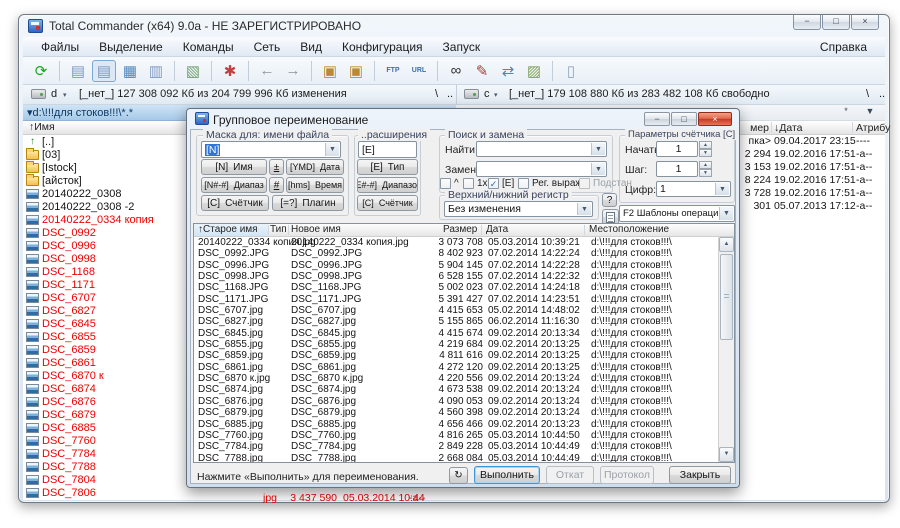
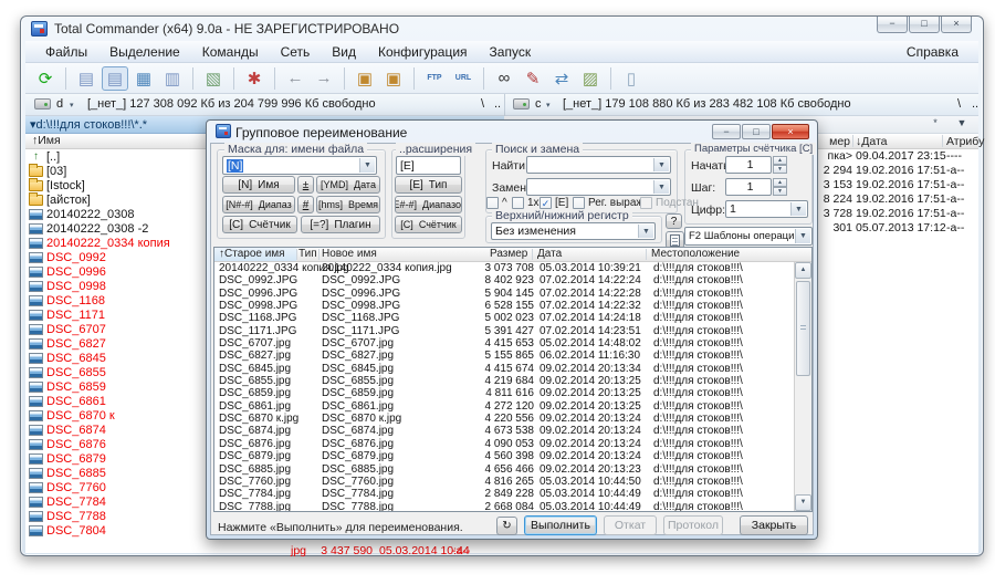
  Total Commander (x64) 9.0a - НЕ ЗАРЕГИСТРИРОВАНО
  −
  □
  ×
  Файлы
  Выделение
  Команды
  Сеть
  Вид
  Конфигурация
  Запуск
  Справка
  ⟳
  ▤
  ▤
  ▦
  ▥
  ▧
  ✱
  ←
  →
  ▣
  ▣
  ∞
  ✎
  ⇄
  ▨
  ▯
  d
- [_нет_] 127 308 092 Кб из 204 799 996 Кб изменения
+ [_нет_] 127 308 092 Кб из 204 799 996 Кб свободно
  \
  ..
  c
  [_нет_] 179 108 880 Кб из 283 482 108 Кб свободно
  \
  ..
  ▾d:\!!!для стоков!!!\*.*
  *
  ▼
  ↑Имя
  мер
  ↓Дата
  Атрибу
  ↑
  [..]
  [03]
  [Istock]
  [айсток]
  20140222_0308
  20140222_0308 -2
  20140222_0334 копия
  DSC_0992
  DSC_0996
  DSC_0998
  DSC_1168
  DSC_1171
  DSC_6707
  DSC_6827
  DSC_6845
  DSC_6855
  DSC_6859
  DSC_6861
  DSC_6870 к
  DSC_6874
  DSC_6876
  DSC_6879
  DSC_6885
  DSC_7760
  DSC_7784
  DSC_7788
  DSC_7804
- DSC_7806
  пка>
  09.04.2017 23:15
  ----
  2 294
  19.02.2016 17:51
  -a--
  3 153
  19.02.2016 17:51
  -a--
  8 224
  19.02.2016 17:51
  -a--
  3 728
  19.02.2016 17:51
  -a--
  301
  05.07.2013 17:12
  -a--
  jpg
  3 437 590
  05.03.2014 10:44
  -a--
  Групповое переименование
  −
  □
  ×
  Маска для: имени файла
  [N]
  ..расширения
  [E]
  Поиск и замена
  Найти
  Верхний/нижний регистр
  Без изменения
  ?
  Параметры счётчика [C]
  1
  Шаг:
  1
  Цифр:
  1
  F2 Шаблоны операци
  ↑Старое имя
  Тип
  Новое имя
  Размер
  Дата
  Местоположение
  20140222_0334 копия.jpg
  20140222_0334 копия.jpg
  3 073 708
  05.03.2014 10:39:21
  d:\!!!для стоков!!!\
  DSC_0992.JPG
  DSC_0992.JPG
  8 402 923
  07.02.2014 14:22:24
  d:\!!!для стоков!!!\
  DSC_0996.JPG
  DSC_0996.JPG
  5 904 145
  07.02.2014 14:22:28
  d:\!!!для стоков!!!\
  DSC_0998.JPG
  DSC_0998.JPG
  6 528 155
  07.02.2014 14:22:32
  d:\!!!для стоков!!!\
  DSC_1168.JPG
  DSC_1168.JPG
  5 002 023
  07.02.2014 14:24:18
  d:\!!!для стоков!!!\
  DSC_1171.JPG
  DSC_1171.JPG
  5 391 427
  07.02.2014 14:23:51
  d:\!!!для стоков!!!\
  DSC_6707.jpg
  DSC_6707.jpg
  4 415 653
  05.02.2014 14:48:02
  d:\!!!для стоков!!!\
  DSC_6827.jpg
  DSC_6827.jpg
  5 155 865
  06.02.2014 11:16:30
  d:\!!!для стоков!!!\
  DSC_6845.jpg
  DSC_6845.jpg
  4 415 674
  09.02.2014 20:13:34
  d:\!!!для стоков!!!\
  DSC_6855.jpg
  DSC_6855.jpg
  4 219 684
  09.02.2014 20:13:25
  d:\!!!для стоков!!!\
  DSC_6859.jpg
  DSC_6859.jpg
  4 811 616
  09.02.2014 20:13:25
  d:\!!!для стоков!!!\
  DSC_6861.jpg
  DSC_6861.jpg
  4 272 120
  09.02.2014 20:13:25
  d:\!!!для стоков!!!\
  DSC_6870 к.jpg
  DSC_6870 к.jpg
  4 220 556
  09.02.2014 20:13:24
  d:\!!!для стоков!!!\
  DSC_6874.jpg
  DSC_6874.jpg
  4 673 538
  09.02.2014 20:13:24
  d:\!!!для стоков!!!\
  DSC_6876.jpg
  DSC_6876.jpg
  4 090 053
  09.02.2014 20:13:24
  d:\!!!для стоков!!!\
  DSC_6879.jpg
  DSC_6879.jpg
  4 560 398
  09.02.2014 20:13:24
  d:\!!!для стоков!!!\
  DSC_6885.jpg
  DSC_6885.jpg
  4 656 466
  09.02.2014 20:13:23
  d:\!!!для стоков!!!\
  DSC_7760.jpg
  DSC_7760.jpg
  4 816 265
  05.03.2014 10:44:50
  d:\!!!для стоков!!!\
  DSC_7784.jpg
  DSC_7784.jpg
  2 849 228
  05.03.2014 10:44:49
  d:\!!!для стоков!!!\
  DSC_7788.jpg
  DSC_7788.jpg
  2 668 084
  05.03.2014 10:44:49
  d:\!!!для стоков!!!\
  Нажмите «Выполнить» для переименования.
  ↻
  [N]
  Имя
  ±
  [YMD]
  Дата
  [N#-#]
  Диапаз
  #
  [hms]
  Время
  [C]
  Счётчик
  [=?]
  Плагин
  [E]
  Тип
  E#-#]
  Диапазо
  [C]
  Счётчик
  ^
  1x
  ✓
  [E]
  Рег. выра
  Подстан
  Выполнить
  Откат
  Протокол
  Закрыть
